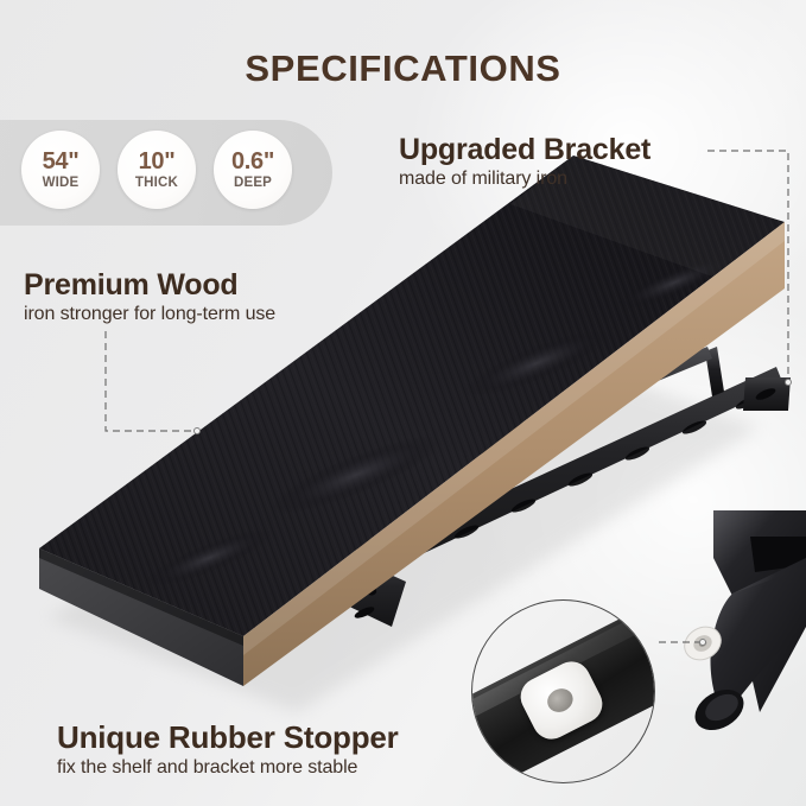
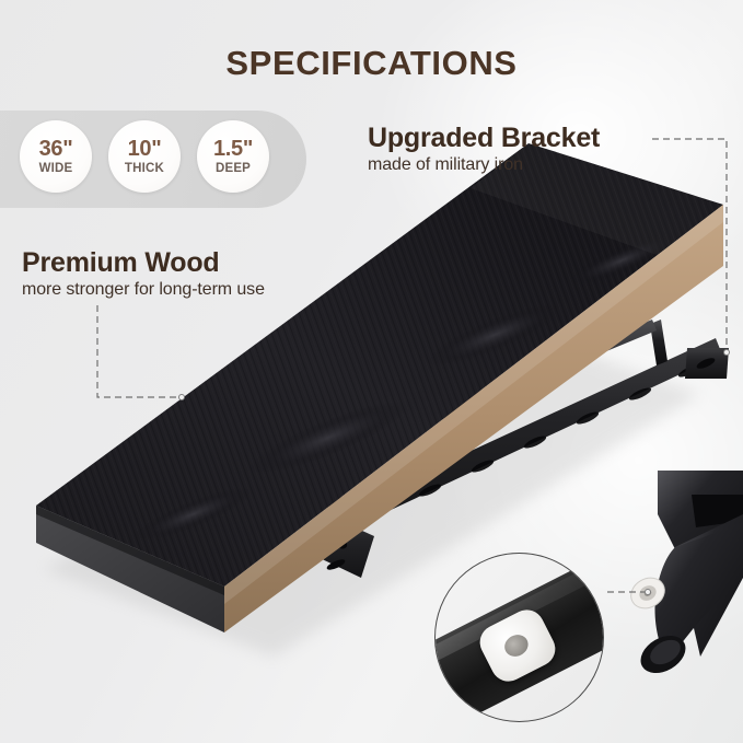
  SPECIFICATIONS
- 54"
+ 36"
  WIDE
  10"
  THICK
- 0.6"
+ 1.5"
  DEEP
  Upgraded Bracket
  made of military iron
  Premium Wood
- iron stronger for long-term use
+ more stronger for long-term use
- Unique Rubber Stopper
- fix the shelf and bracket more stable
